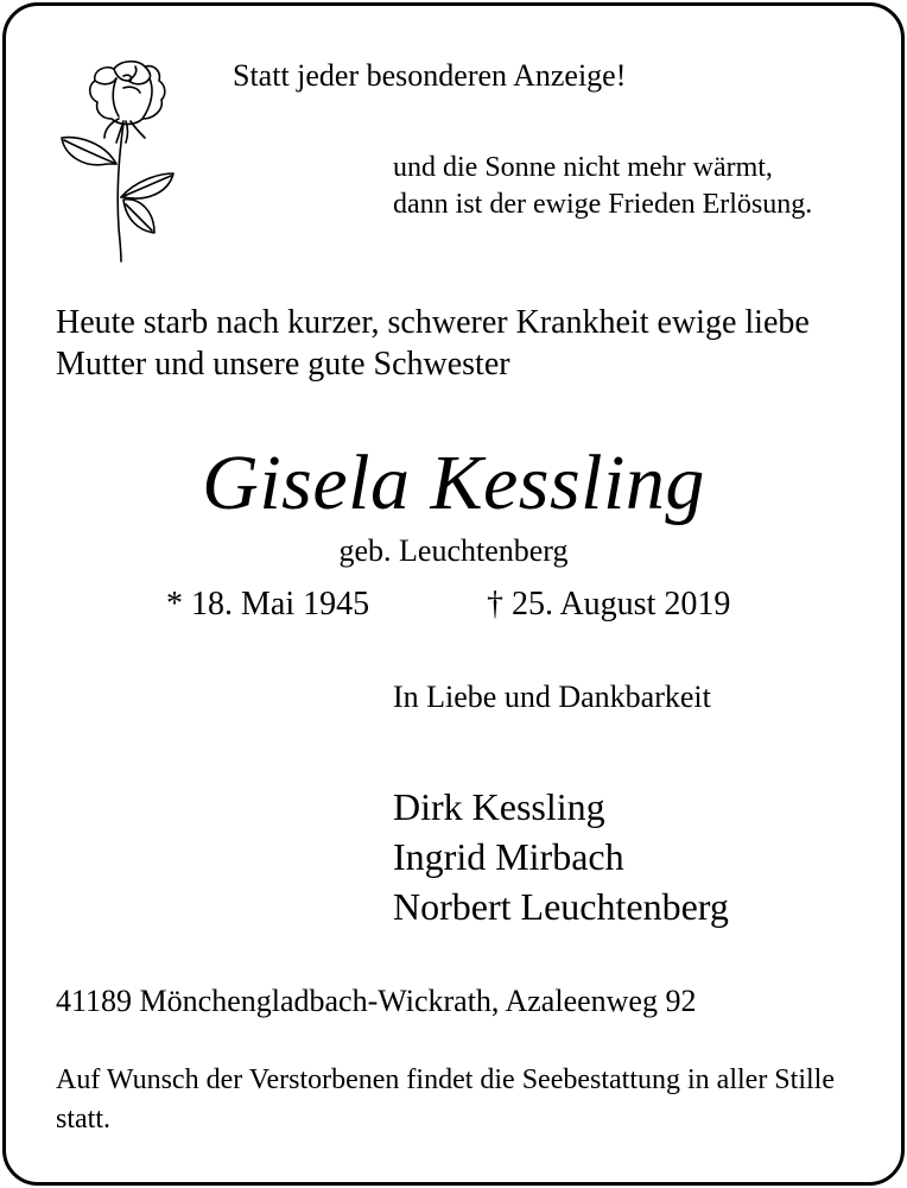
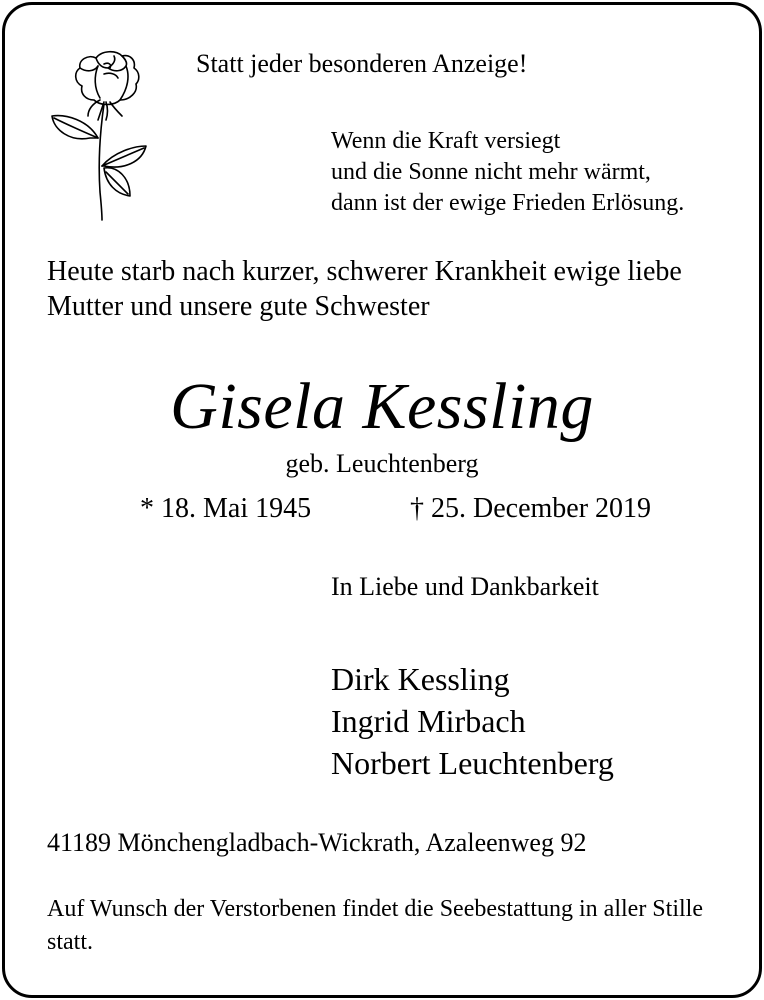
  Statt jeder besonderen Anzeige!
+ Wenn die Kraft versiegt
  und die Sonne nicht mehr wärmt,
  dann ist der ewige Frieden Erlösung.
  Heute starb nach kurzer, schwerer Krankheit ewige liebe
  Mutter und unsere gute Schwester
  Gisela Kessling
  geb. Leuchtenberg
  * 18. Mai 1945
- † 25. August 2019
+ † 25. December 2019
  In Liebe und Dankbarkeit
  Dirk Kessling
  Ingrid Mirbach
  Norbert Leuchtenberg
  41189 Mönchengladbach-Wickrath, Azaleenweg 92
  Auf Wunsch der Verstorbenen findet die Seebestattung in aller Stille statt.
